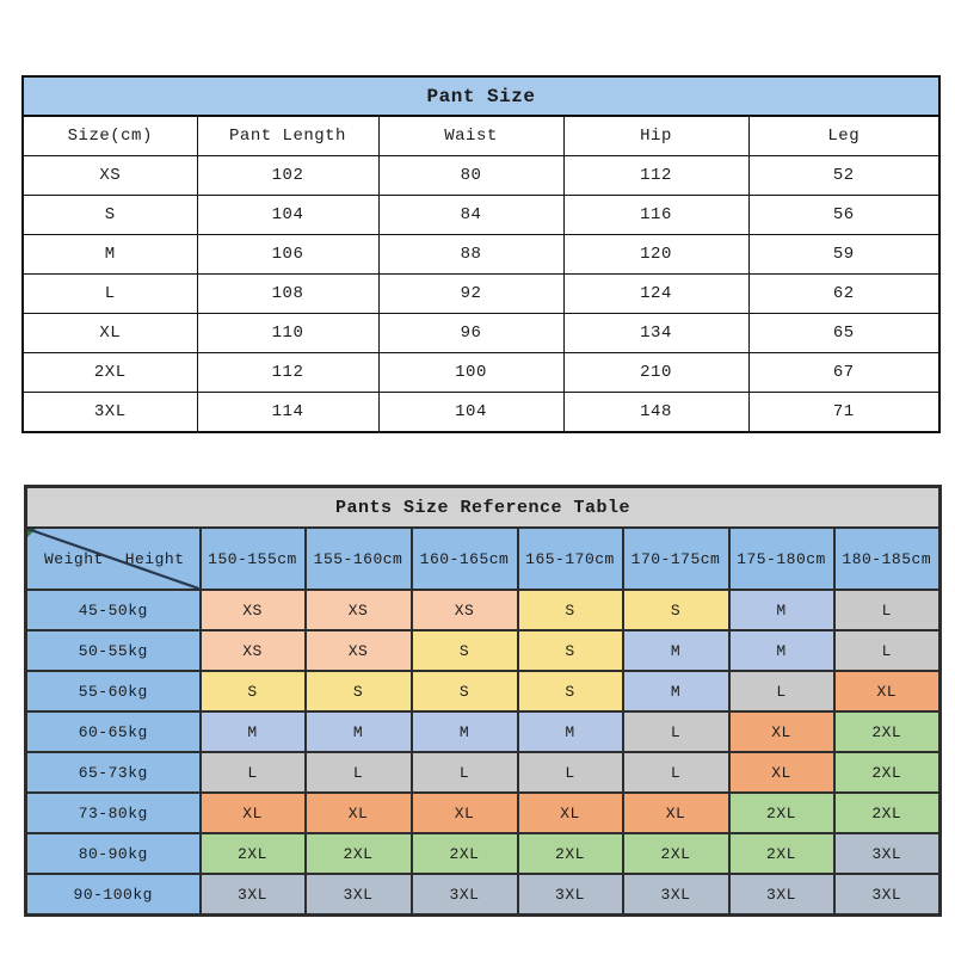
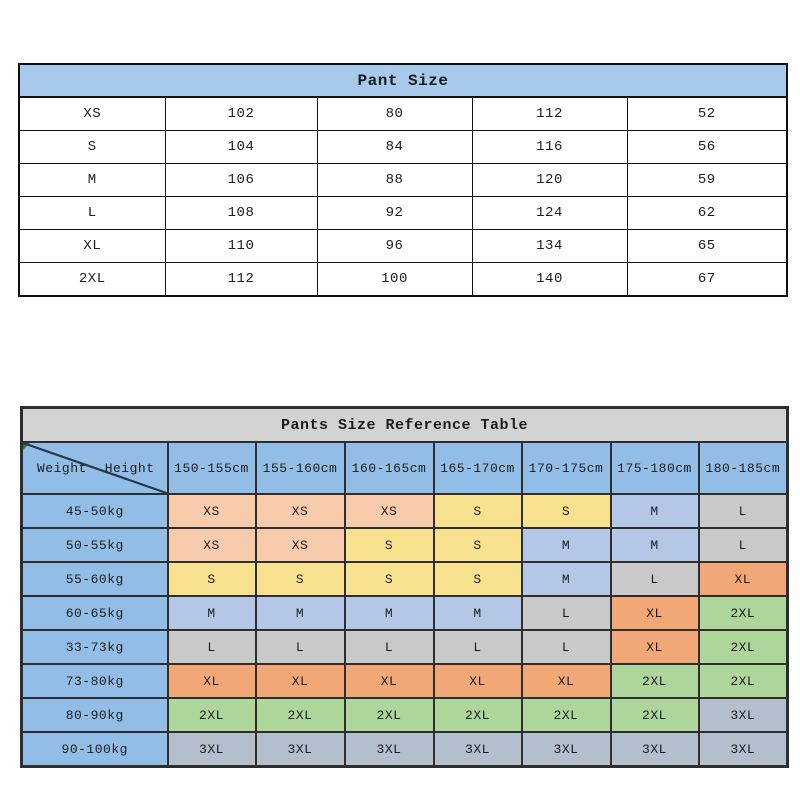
  Pant Size
- Size(cm)	Pant Length	Waist	Hip	Leg
  XS	102	80	112	52
  S	104	84	116	56
  M	106	88	120	59
  L	108	92	124	62
  XL	110	96	134	65
- 2XL	112	100	210	67
+ 2XL	112	100	140	67
- 3XL	114	104	148	71
  Pants Size Reference Table
  Weight Height	150-155cm	155-160cm	160-165cm	165-170cm	170-175cm	175-180cm	180-185cm
  45-50kg	XS	XS	XS	S	S	M	L
  50-55kg	XS	XS	S	S	M	M	L
  55-60kg	S	S	S	S	M	L	XL
  60-65kg	M	M	M	M	L	XL	2XL
- 65-73kg	L	L	L	L	L	XL	2XL
+ 33-73kg	L	L	L	L	L	XL	2XL
  73-80kg	XL	XL	XL	XL	XL	2XL	2XL
  80-90kg	2XL	2XL	2XL	2XL	2XL	2XL	3XL
  90-100kg	3XL	3XL	3XL	3XL	3XL	3XL	3XL
